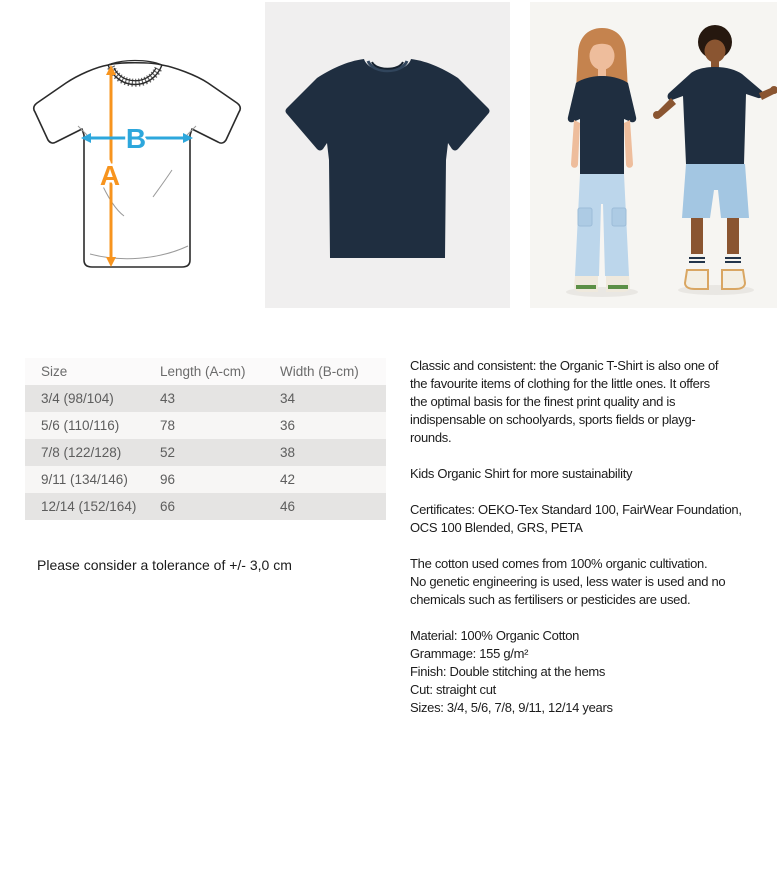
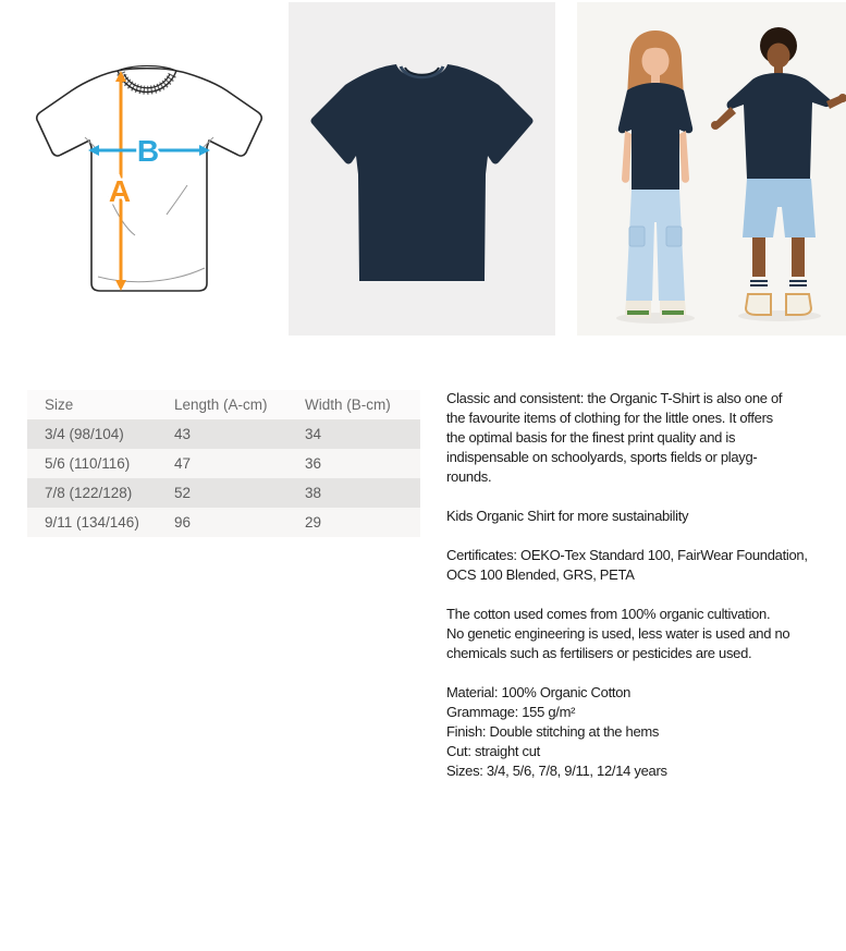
  A
  B
  Size
  Length (A-cm)
  Width (B-cm)
  3/4 (98/104)
  43
  34
  5/6 (110/116)
- 78
+ 47
  36
  7/8 (122/128)
  52
  38
  9/11 (134/146)
  96
- 42
+ 29
- 12/14 (152/164)
- 66
- 46
- Please consider a tolerance of +/- 3,0 cm
  Classic and consistent: the Organic T-Shirt is also one of
  the favourite items of clothing for the little ones. It offers
  the optimal basis for the finest print quality and is
  indispensable on schoolyards, sports fields or playg-
  rounds.
  Kids Organic Shirt for more sustainability
  Certificates: OEKO-Tex Standard 100, FairWear Foundation,
  OCS 100 Blended, GRS, PETA
  The cotton used comes from 100% organic cultivation.
  No genetic engineering is used, less water is used and no
  chemicals such as fertilisers or pesticides are used.
  Material: 100% Organic Cotton
  Grammage: 155 g/m²
  Finish: Double stitching at the hems
  Cut: straight cut
  Sizes: 3/4, 5/6, 7/8, 9/11, 12/14 years
